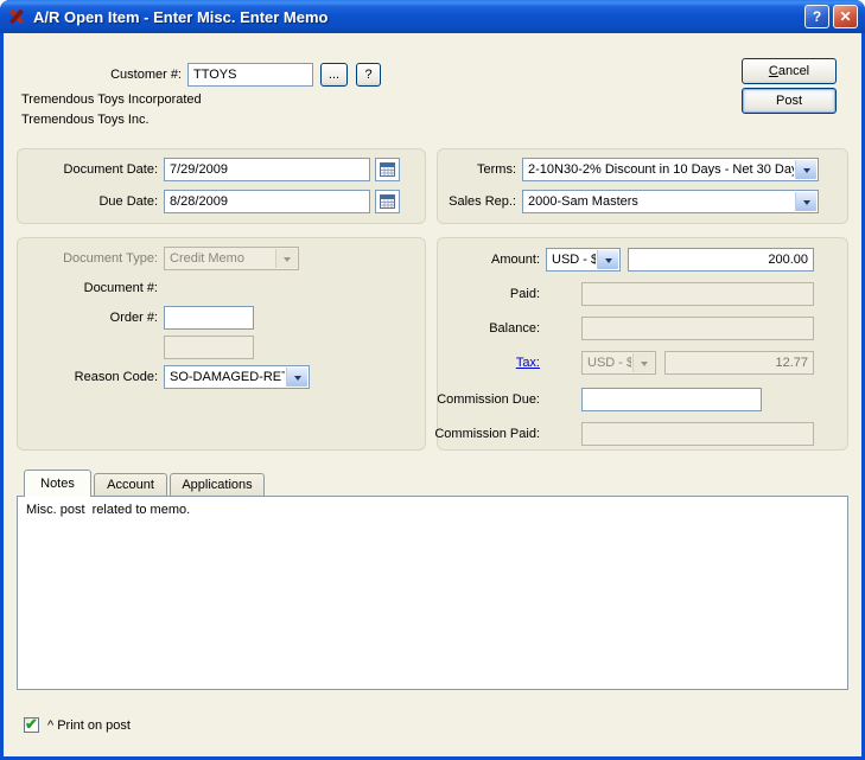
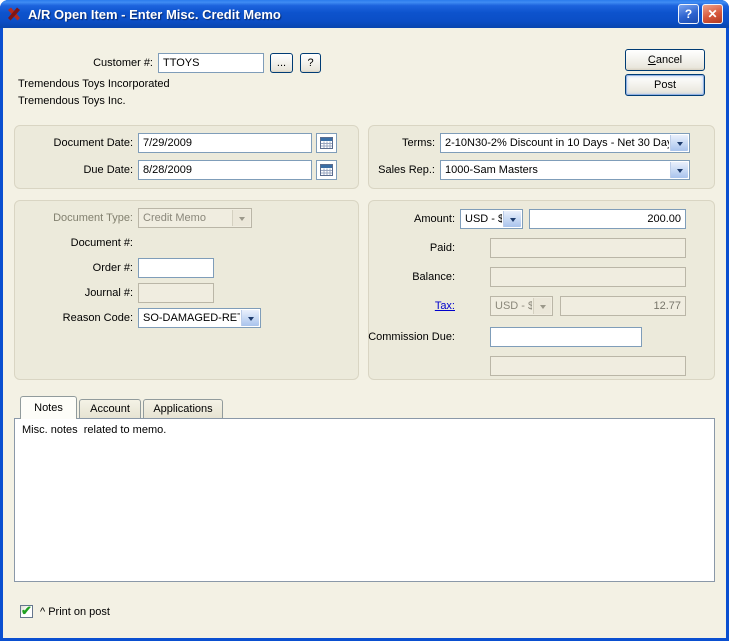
- A/R Open Item - Enter Misc. Enter Memo
+ A/R Open Item - Enter Misc. Credit Memo
  ?
  ✕
  Customer #:
  TTOYS
  ...
  ?
  Cancel
  Post
  Tremendous Toys Incorporated
  Tremendous Toys Inc.
  Document Date:
  7/29/2009
  Due Date:
  8/28/2009
  Terms:
  2-10N30-2% Discount in 10 Days - Net 30 Da
  Sales Rep.:
- 2000-Sam Masters
+ 1000-Sam Masters
  Document Type:
  Credit Memo
  Document #:
  Order #:
+ Journal #:
  Reason Code:
  Amount:
  USD - $
  200.00
  Paid:
  Balance:
  Tax:
  USD - $
  12.77
  Commission Due:
- Commission Paid:
  Notes
  Account
  Applications
- Misc. post related to memo.
+ Misc. notes related to memo.
  ✔
  ^ Print on post
